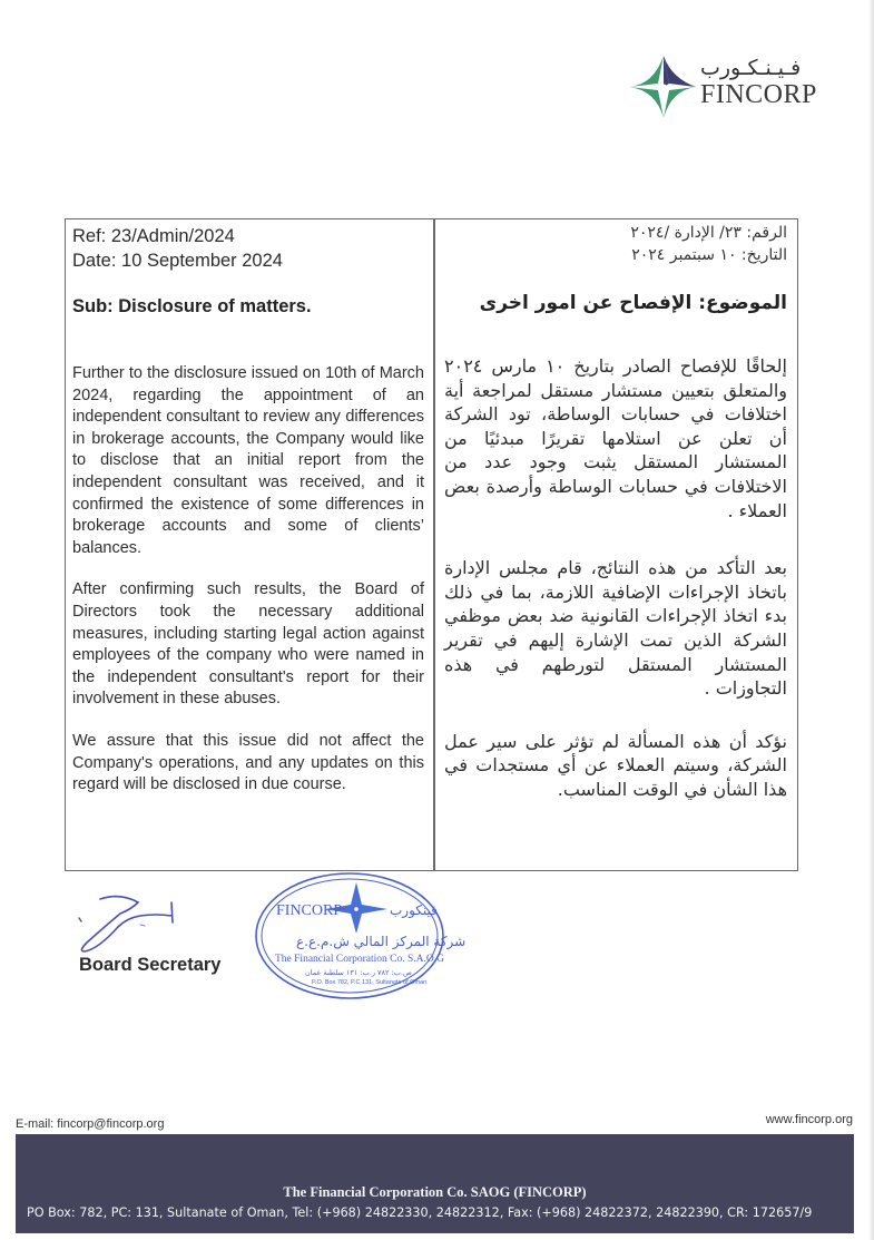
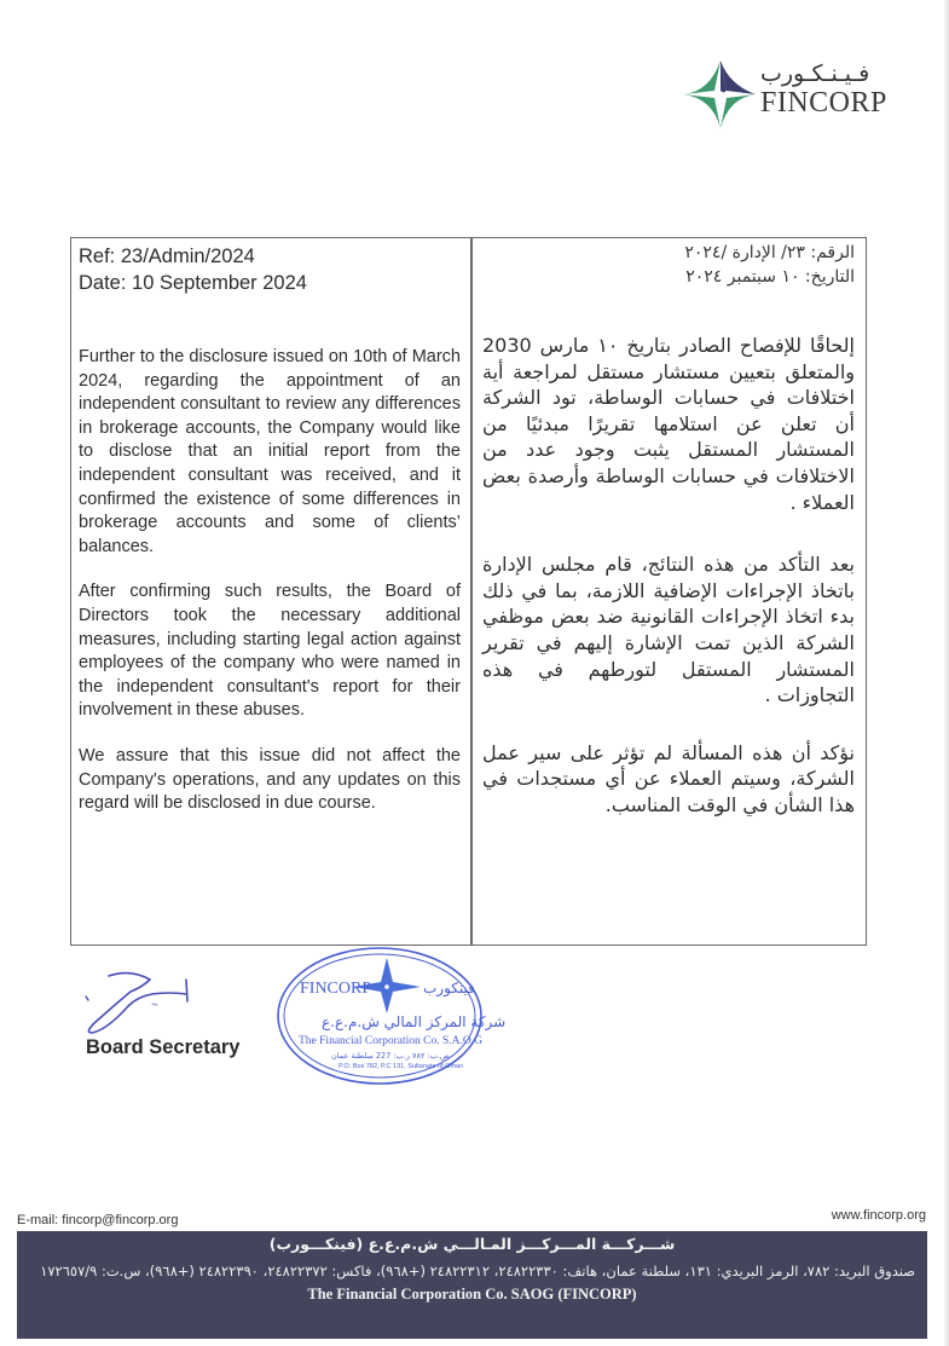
  فـيـنـكـورب
  FINCORP
  Ref: 23/Admin/2024
  Date: 10 September 2024
- Sub: Disclosure of matters.
  Further to the disclosure issued on 10th of March 2024, regarding the appointment of an independent consultant to review any differences in brokerage accounts, the Company would like to disclose that an initial report from the independent consultant was received, and it confirmed the existence of some differences in brokerage accounts and some of clients’ balances.
  After confirming such results, the Board of Directors took the necessary additional measures, including starting legal action against employees of the company who were named in the independent consultant's report for their involvement in these abuses.
  We assure that this issue did not affect the Company's operations, and any updates on this regard will be disclosed in due course.
  الرقم: ٢٣/ الإدارة /٢٠٢٤
  التاريخ: ١٠ سبتمبر ٢٠٢٤
- الموضوع: الإفصاح عن امور اخرى
- إلحاقًا للإفصاح الصادر بتاريخ ١٠ مارس ٢٠٢٤ والمتعلق بتعيين مستشار مستقل لمراجعة أية اختلافات في حسابات الوساطة، تود الشركة أن تعلن عن استلامها تقريرًا مبدئيًا من المستشار المستقل يثبت وجود عدد من الاختلافات في حسابات الوساطة وأرصدة بعض العملاء .
+ إلحاقًا للإفصاح الصادر بتاريخ ١٠ مارس 2030 والمتعلق بتعيين مستشار مستقل لمراجعة أية اختلافات في حسابات الوساطة، تود الشركة أن تعلن عن استلامها تقريرًا مبدئيًا من المستشار المستقل يثبت وجود عدد من الاختلافات في حسابات الوساطة وأرصدة بعض العملاء .
  بعد التأكد من هذه النتائج، قام مجلس الإدارة باتخاذ الإجراءات الإضافية اللازمة، بما في ذلك بدء اتخاذ الإجراءات القانونية ضد بعض موظفي الشركة الذين تمت الإشارة إليهم في تقرير المستشار المستقل لتورطهم في هذه التجاوزات .
  نؤكد أن هذه المسألة لم تؤثر على سير عمل الشركة، وسيتم العملاء عن أي مستجدات في هذا الشأن في الوقت المناسب.
  Board Secretary
  FINCORP
  فينكورب
  شركة المركز المالي ش.م.ع.ع
  The Financial Corporation Co. S.A.O.G
- ص.ب: ٧٨٢ ر.ب: ١٣١ سلطنة عمان
+ ص.ب: ٧٨٢ ر.ب: 227 سلطنة عمان
  E-mail: fincorp@fincorp.org
  www.fincorp.org
+ شـــركـــة المـــركـــز المـالـــي ش.م.ع.ع (فينكـــورب)
+ صندوق البريد: ٧٨٢، الرمز البريدي: ١٣١، سلطنة عمان، هاتف: ٢٤٨٢٢٣٣٠، ٢٤٨٢٢٣١٢ (+٩٦٨)، فاكس: ٢٤٨٢٢٣٧٢، ٢٤٨٢٢٣٩٠ (+٩٦٨)، س.ت: ١٧٢٦٥٧/٩
  The Financial Corporation Co. SAOG (FINCORP)
- PO Box: 782, PC: 131, Sultanate of Oman, Tel: (+968) 24822330, 24822312, Fax: (+968) 24822372, 24822390, CR: 172657/9
